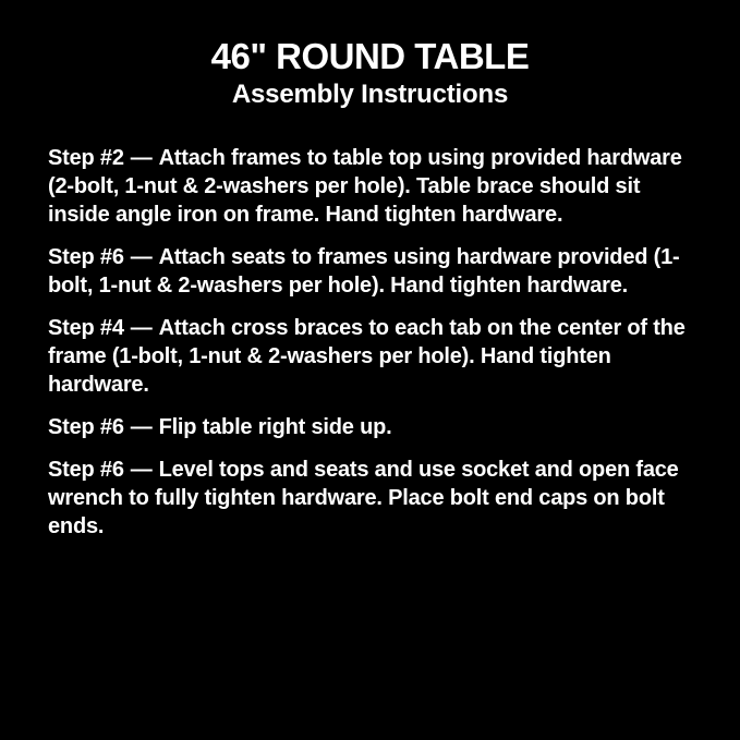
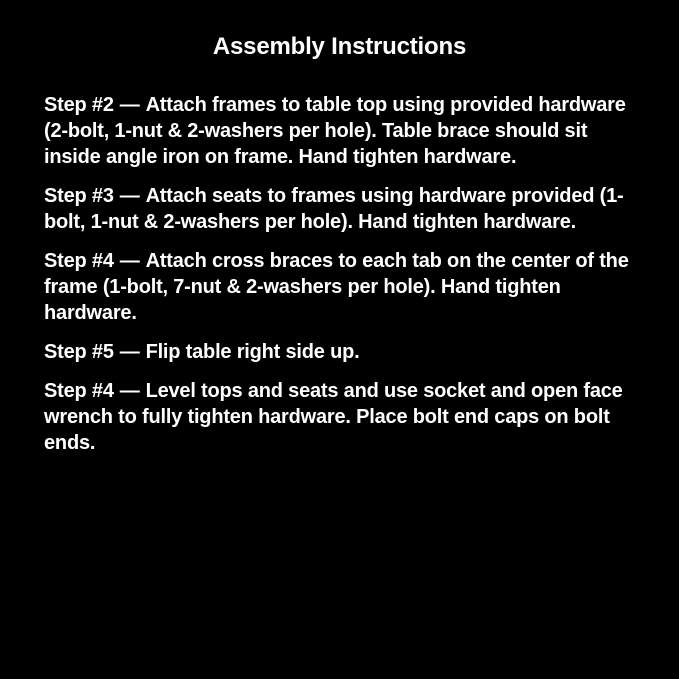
- 46" ROUND TABLE
  Assembly Instructions
  Step #2 — Attach frames to table top using provided hardware (2-bolt, 1-nut & 2-washers per hole). Table brace should sit inside angle iron on frame. Hand tighten hardware.
- Step #6 — Attach seats to frames using hardware provided (1-bolt, 1-nut & 2-washers per hole). Hand tighten hardware.
+ Step #3 — Attach seats to frames using hardware provided (1-bolt, 1-nut & 2-washers per hole). Hand tighten hardware.
- Step #4 — Attach cross braces to each tab on the center of the frame (1-bolt, 1-nut & 2-washers per hole). Hand tighten hardware.
+ Step #4 — Attach cross braces to each tab on the center of the frame (1-bolt, 7-nut & 2-washers per hole). Hand tighten hardware.
- Step #6 — Flip table right side up.
+ Step #5 — Flip table right side up.
- Step #6 — Level tops and seats and use socket and open face wrench to fully tighten hardware. Place bolt end caps on bolt ends.
+ Step #4 — Level tops and seats and use socket and open face wrench to fully tighten hardware. Place bolt end caps on bolt ends.
